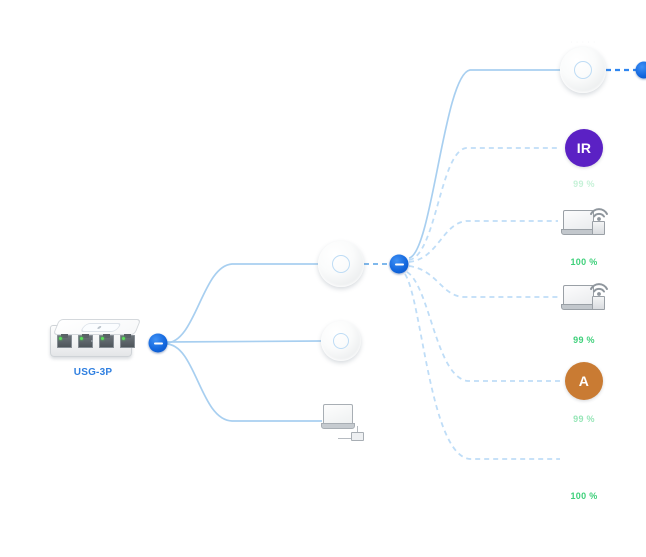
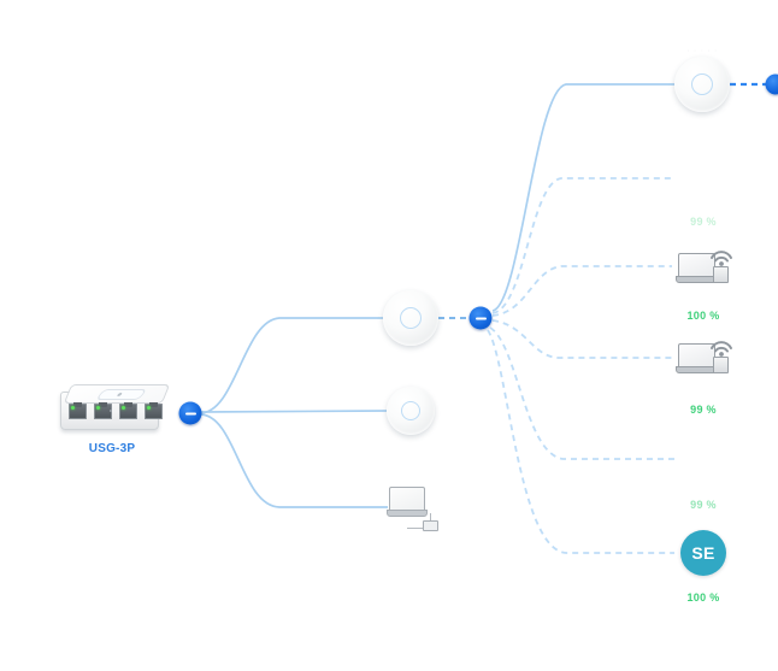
  USG-3P
- IR
  99 %
  100 %
  99 %
- A
  99 %
+ SE
  100 %
